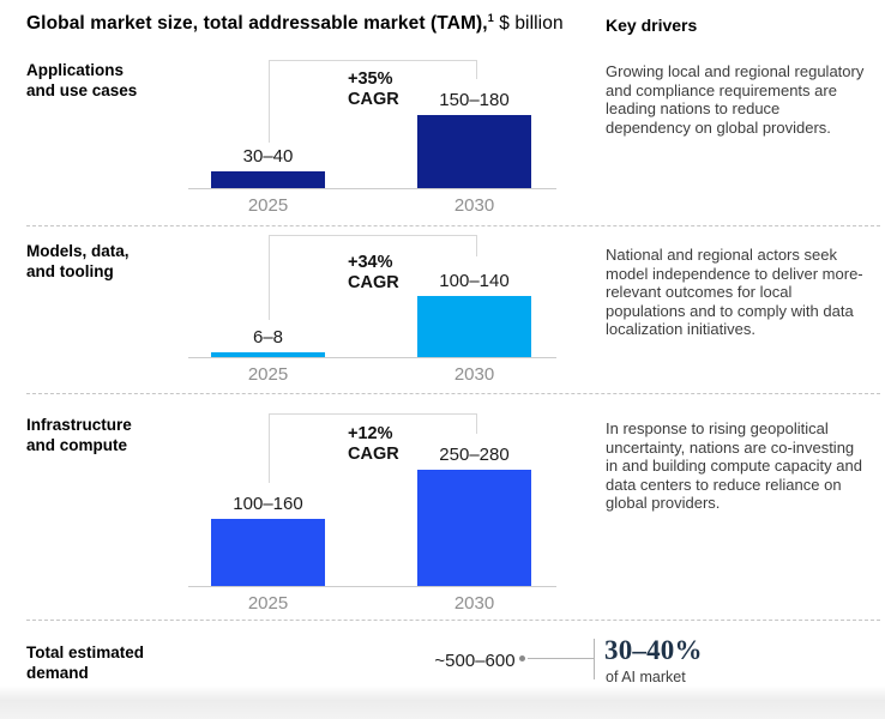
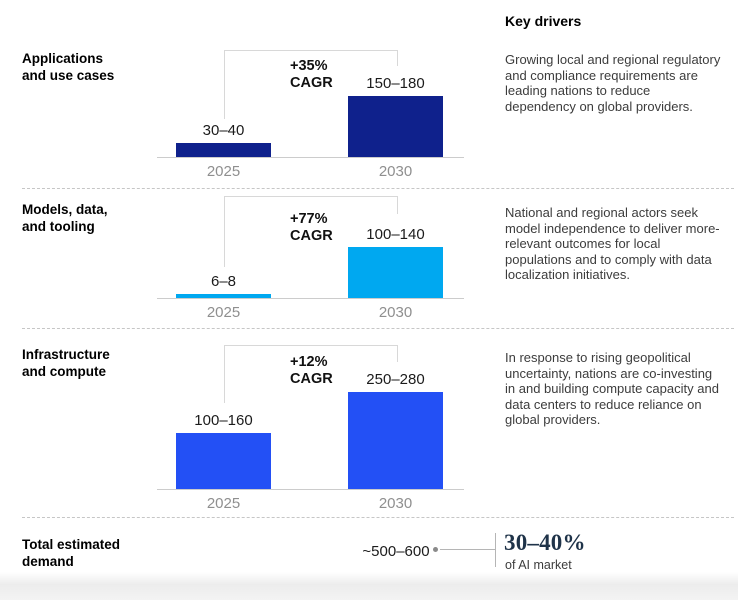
- Global market size, total addressable market (TAM),1 $ billion
  Key drivers
  Applications
  and use cases
  +35%
  CAGR
  30–40
  150–180
  2025
  2030
  Growing local and regional regulatory and compliance requirements are leading nations to reduce dependency on global providers.
  Models, data,
  and tooling
- +34%
+ +77%
  CAGR
  6–8
  100–140
  2025
  2030
  National and regional actors seek model independence to deliver more-relevant outcomes for local populations and to comply with data localization initiatives.
  Infrastructure
  and compute
  +12%
  CAGR
  100–160
  250–280
  2025
  2030
  In response to rising geopolitical uncertainty, nations are co-investing in and building compute capacity and data centers to reduce reliance on global providers.
  Total estimated
  demand
  ~500–600
  30–40%
  of AI market
